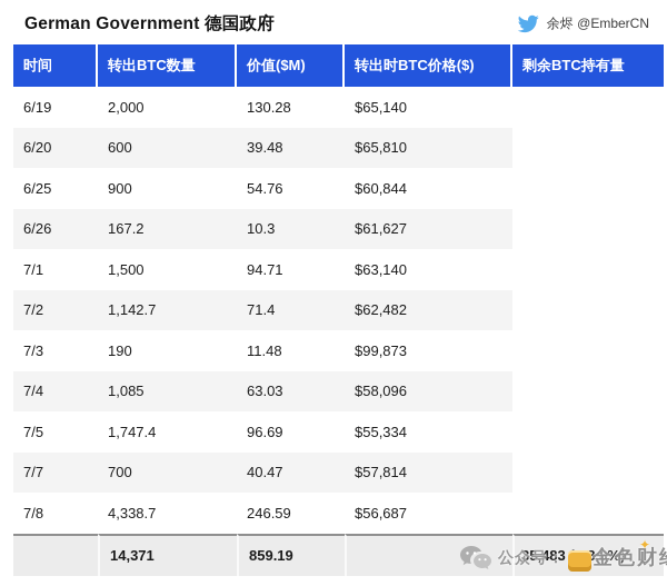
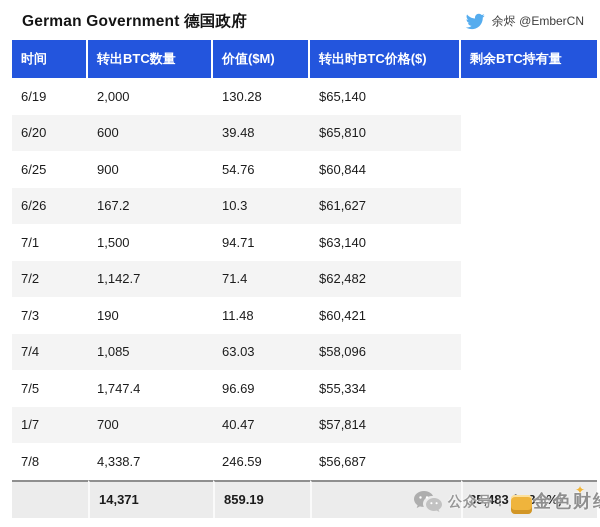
  German Government 德国政府
  余烬 @EmberCN
  时间	转出BTC数量	价值($M)	转出时BTC价格($)	剩余BTC持有量
  6/19	2,000	130.28	$65,140
  6/20	600	39.48	$65,810
  6/25	900	54.76	$60,844
  6/26	167.2	10.3	$61,627
  7/1	1,500	94.71	$63,140
  7/2	1,142.7	71.4	$62,482
- 7/3	190	11.48	$99,873
+ 7/3	190	11.48	$60,421
  7/4	1,085	63.03	$58,096
  7/5	1,747.4	96.69	$55,334
- 7/7	700	40.47	$57,814
+ 1/7	700	40.47	$57,814
  7/8	4,338.7	246.59	$56,687
  	14,371	859.19		35,483.8%)
  公众号：
  金色财
  ✦
